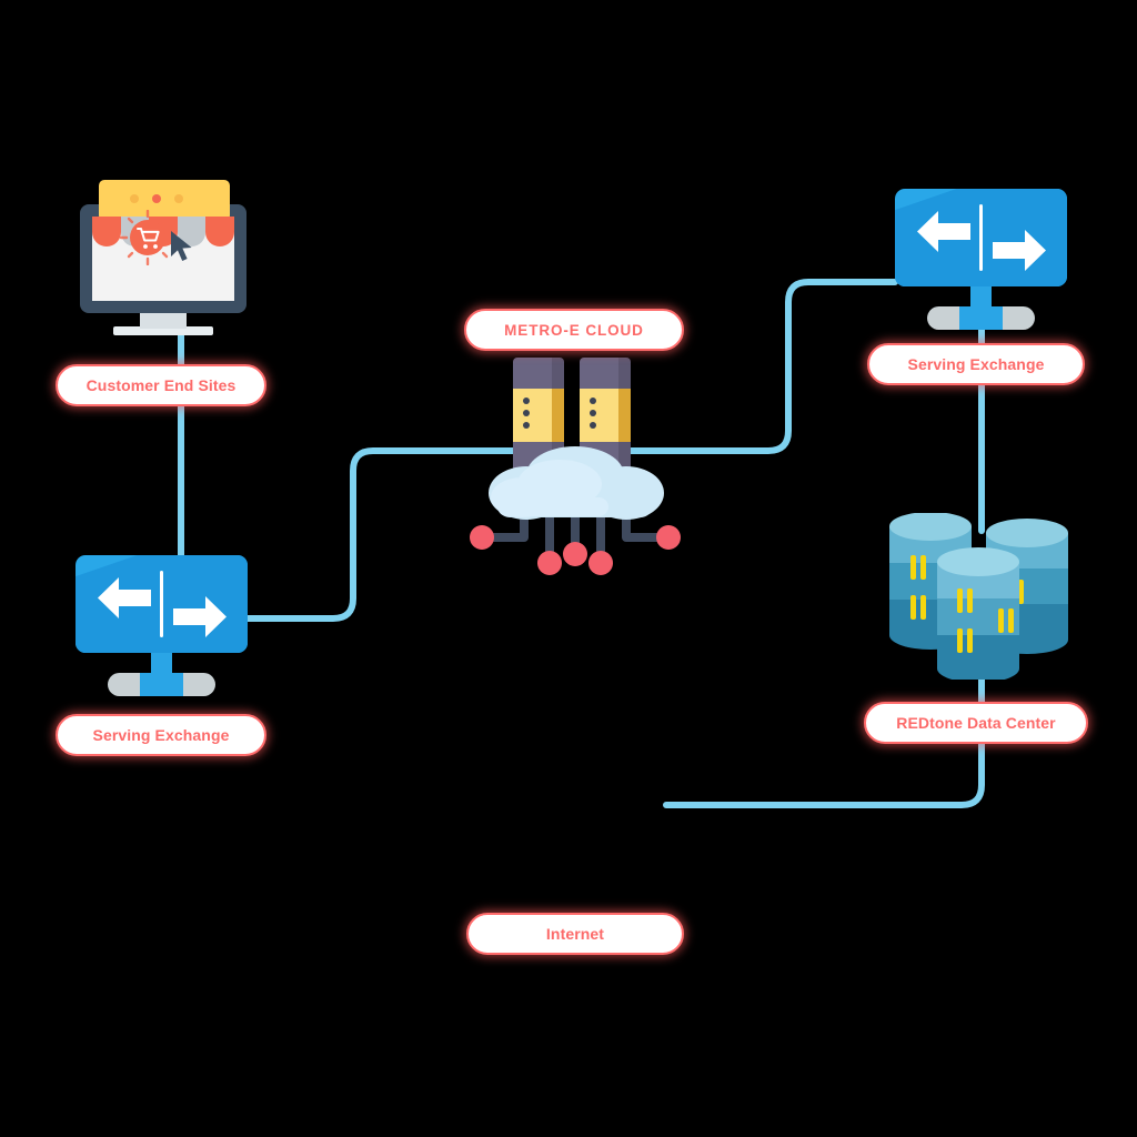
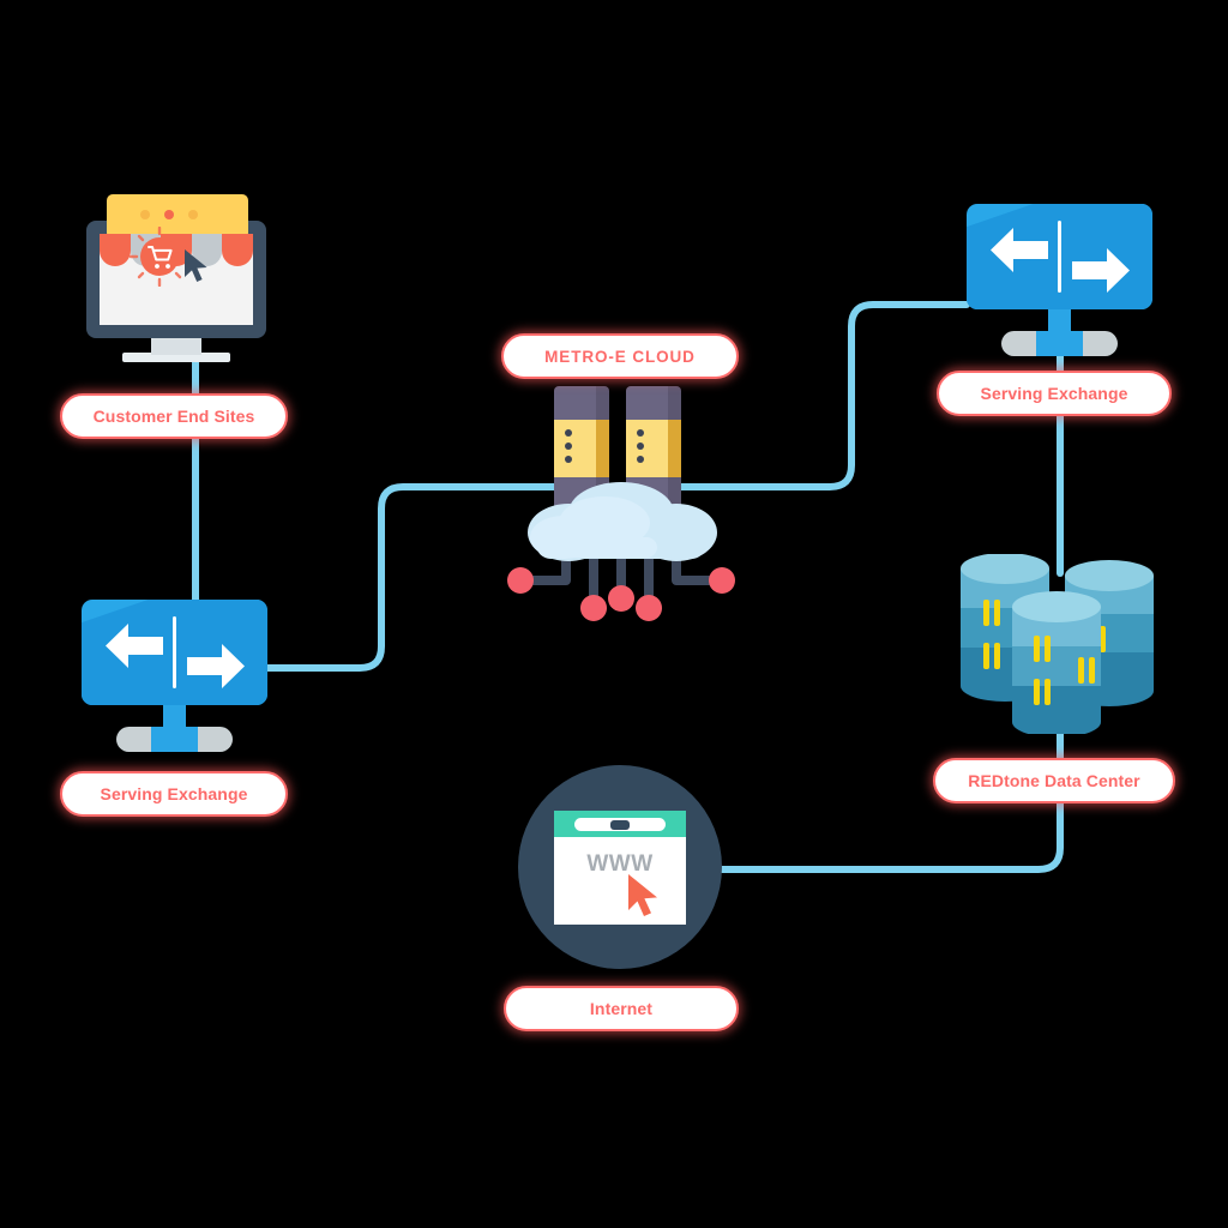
  Customer End Sites
  Serving Exchange
  METRO-E CLOUD
  Serving Exchange
  REDtone Data Center
+ WWW
  Internet
